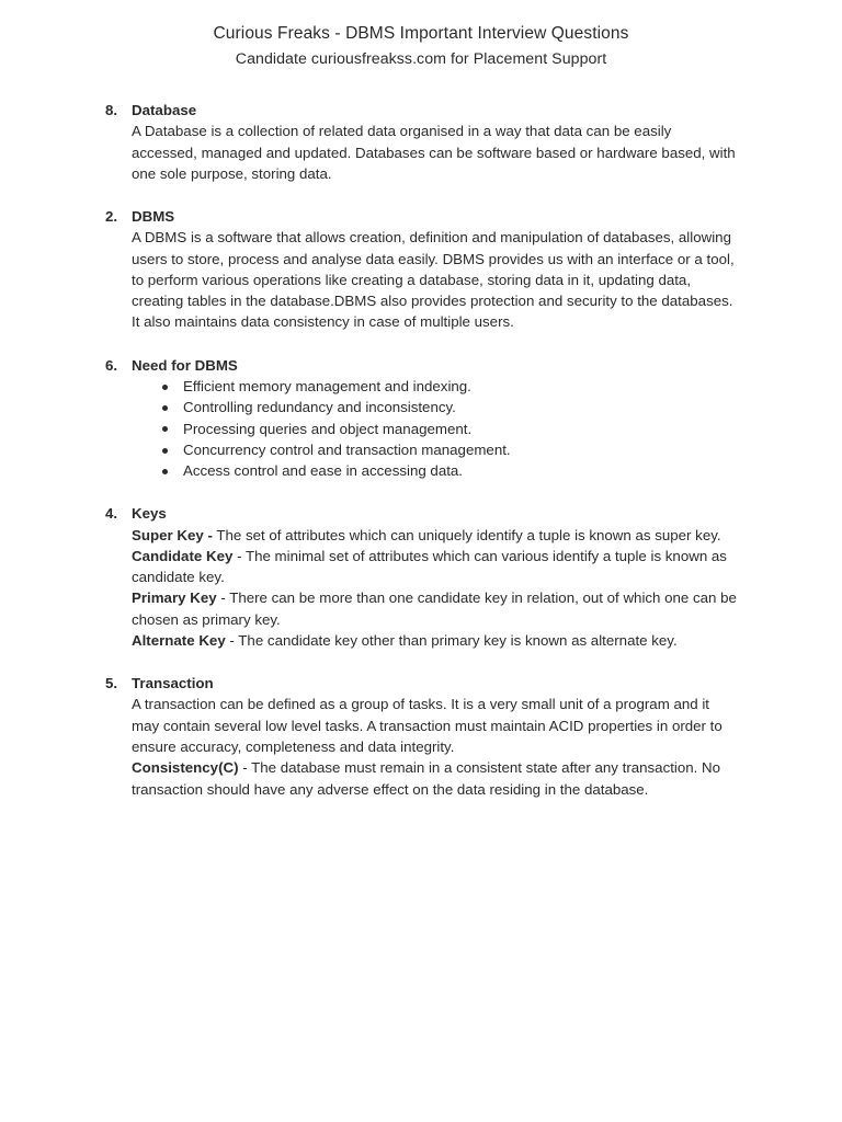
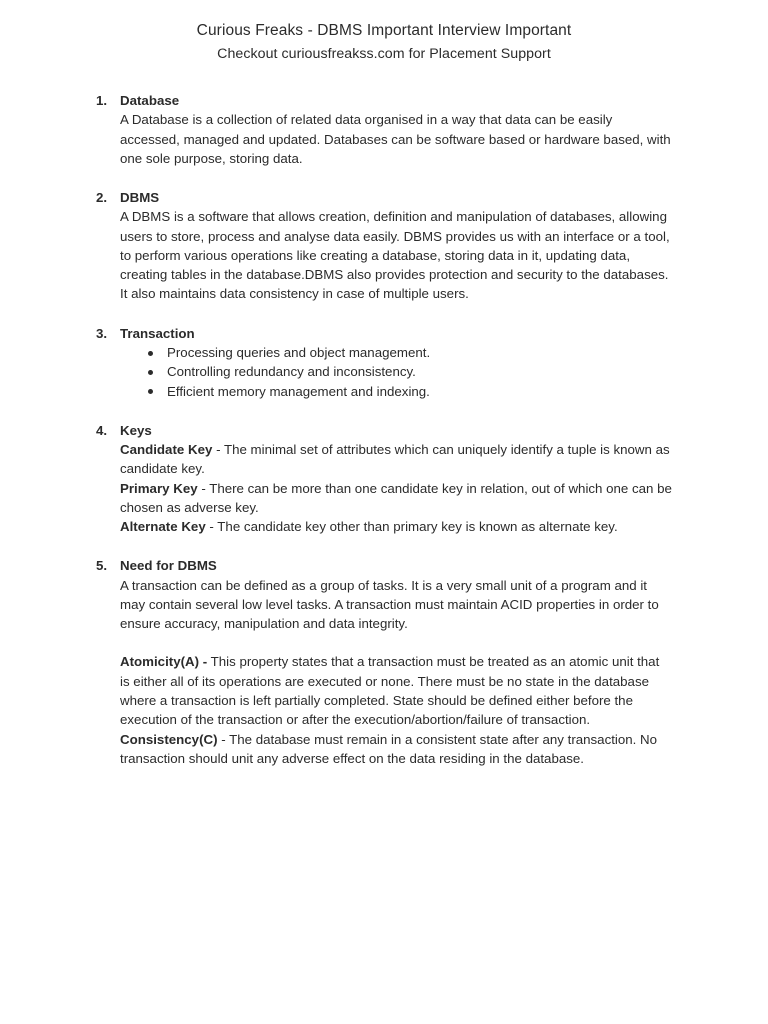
- Curious Freaks - DBMS Important Interview Questions
+ Curious Freaks - DBMS Important Interview Important
- Candidate curiousfreakss.com for Placement Support
+ Checkout curiousfreakss.com for Placement Support
- 8.
+ 1.
  Database
  A Database is a collection of related data organised in a way that data can be easily accessed, managed and updated. Databases can be software based or hardware based, with one sole purpose, storing data.
  2.
  DBMS
  A DBMS is a software that allows creation, definition and manipulation of databases, allowing users to store, process and analyse data easily. DBMS provides us with an interface or a tool, to perform various operations like creating a database, storing data in it, updating data, creating tables in the database.DBMS also provides protection and security to the databases. It also maintains data consistency in case of multiple users.
- 6.
+ 3.
- Need for DBMS
+ Transaction
- Efficient memory management and indexing.
+ Processing queries and object management.
  Controlling redundancy and inconsistency.
- Processing queries and object management.
+ Efficient memory management and indexing.
- Concurrency control and transaction management.
- Access control and ease in accessing data.
  4.
  Keys
- Super Key - The set of attributes which can uniquely identify a tuple is known as super key.
- Candidate Key - The minimal set of attributes which can various identify a tuple is known as candidate key.
+ Candidate Key - The minimal set of attributes which can uniquely identify a tuple is known as candidate key.
- Primary Key - There can be more than one candidate key in relation, out of which one can be chosen as primary key.
+ Primary Key - There can be more than one candidate key in relation, out of which one can be chosen as adverse key.
  Alternate Key - The candidate key other than primary key is known as alternate key.
  5.
- Transaction
+ Need for DBMS
- A transaction can be defined as a group of tasks. It is a very small unit of a program and it may contain several low level tasks. A transaction must maintain ACID properties in order to ensure accuracy, completeness and data integrity.
+ A transaction can be defined as a group of tasks. It is a very small unit of a program and it may contain several low level tasks. A transaction must maintain ACID properties in order to ensure accuracy, manipulation and data integrity.
+ Atomicity(A) - This property states that a transaction must be treated as an atomic unit that is either all of its operations are executed or none. There must be no state in the database where a transaction is left partially completed. State should be defined either before the execution of the transaction or after the execution/abortion/failure of transaction.
- Consistency(C) - The database must remain in a consistent state after any transaction. No transaction should have any adverse effect on the data residing in the database.
+ Consistency(C) - The database must remain in a consistent state after any transaction. No transaction should unit any adverse effect on the data residing in the database.
